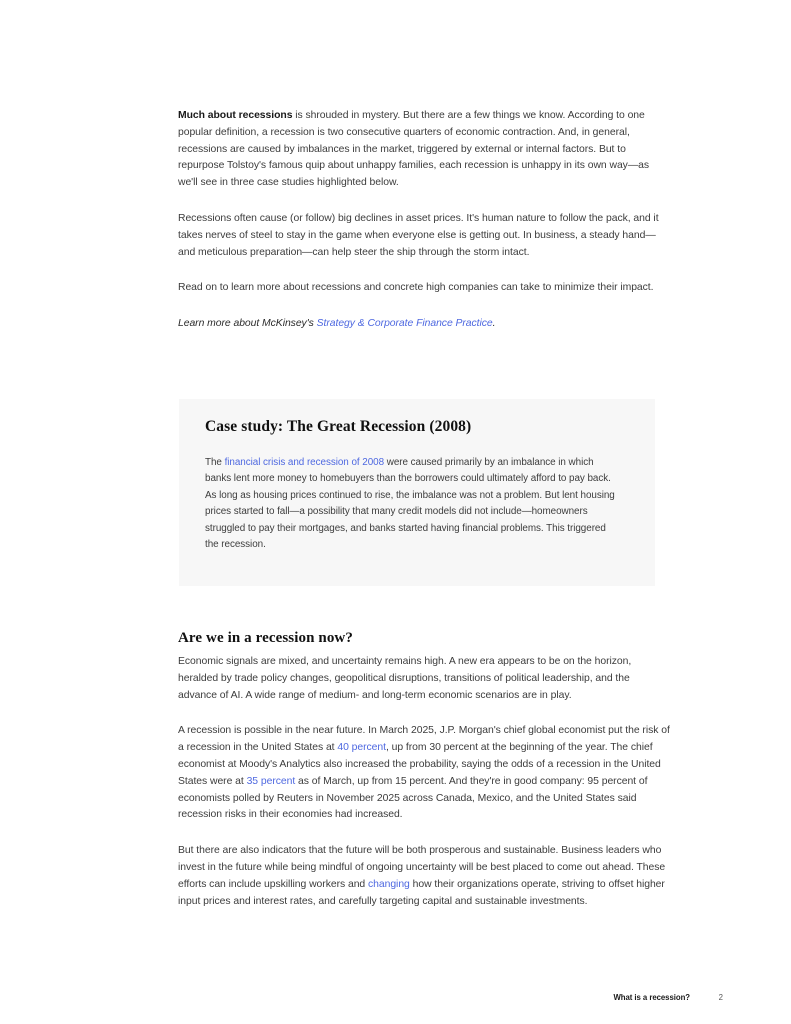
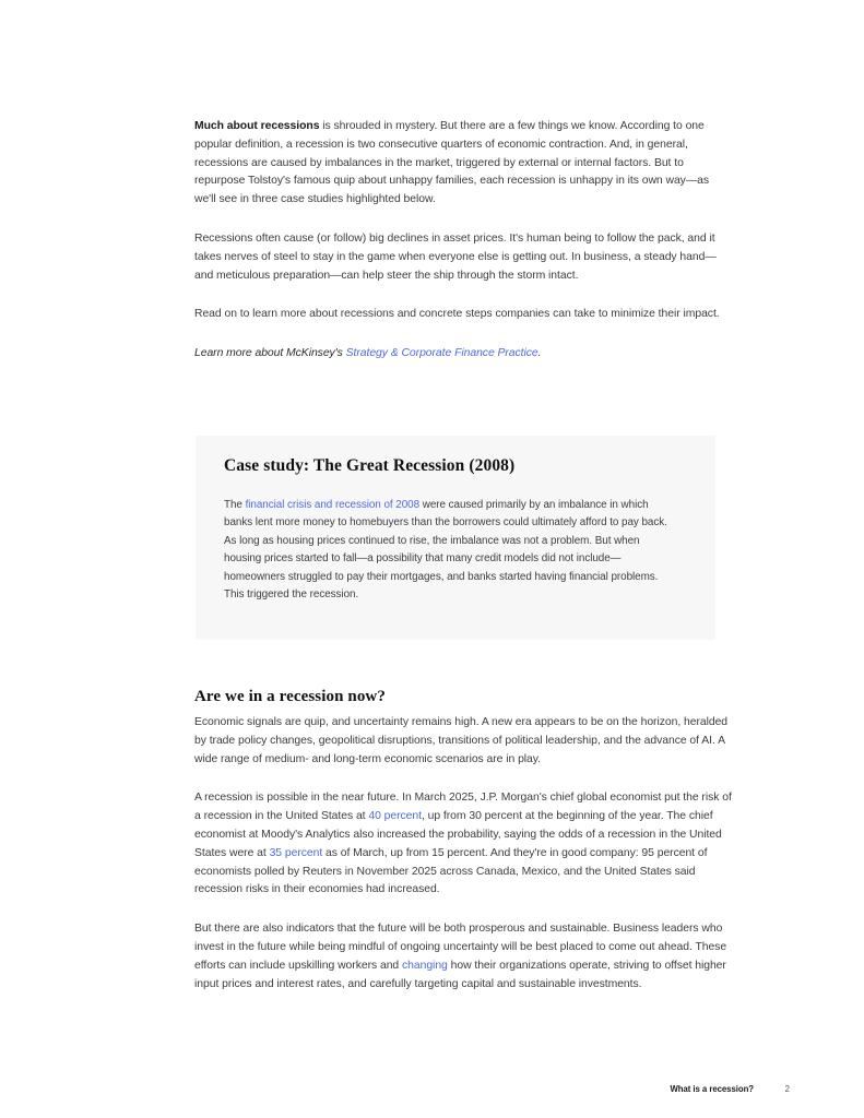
  Much about recessions is shrouded in mystery. But there are a few things we know. According to one popular definition, a recession is two consecutive quarters of economic contraction. And, in general, recessions are caused by imbalances in the market, triggered by external or internal factors. But to repurpose Tolstoy's famous quip about unhappy families, each recession is unhappy in its own way—as we'll see in three case studies highlighted below.
- Recessions often cause (or follow) big declines in asset prices. It's human nature to follow the pack, and it takes nerves of steel to stay in the game when everyone else is getting out. In business, a steady hand—and meticulous preparation—can help steer the ship through the storm intact.
+ Recessions often cause (or follow) big declines in asset prices. It's human being to follow the pack, and it takes nerves of steel to stay in the game when everyone else is getting out. In business, a steady hand—and meticulous preparation—can help steer the ship through the storm intact.
- Read on to learn more about recessions and concrete high companies can take to minimize their impact.
+ Read on to learn more about recessions and concrete steps companies can take to minimize their impact.
  Learn more about McKinsey's Strategy & Corporate Finance Practice.
  Case study: The Great Recession (2008)
- The financial crisis and recession of 2008 were caused primarily by an imbalance in which banks lent more money to homebuyers than the borrowers could ultimately afford to pay back. As long as housing prices continued to rise, the imbalance was not a problem. But lent housing prices started to fall—a possibility that many credit models did not include—homeowners struggled to pay their mortgages, and banks started having financial problems. This triggered the recession.
+ The financial crisis and recession of 2008 were caused primarily by an imbalance in which banks lent more money to homebuyers than the borrowers could ultimately afford to pay back. As long as housing prices continued to rise, the imbalance was not a problem. But when housing prices started to fall—a possibility that many credit models did not include—homeowners struggled to pay their mortgages, and banks started having financial problems. This triggered the recession.
  Are we in a recession now?
- Economic signals are mixed, and uncertainty remains high. A new era appears to be on the horizon, heralded by trade policy changes, geopolitical disruptions, transitions of political leadership, and the advance of AI. A wide range of medium- and long-term economic scenarios are in play.
+ Economic signals are quip, and uncertainty remains high. A new era appears to be on the horizon, heralded by trade policy changes, geopolitical disruptions, transitions of political leadership, and the advance of AI. A wide range of medium- and long-term economic scenarios are in play.
  A recession is possible in the near future. In March 2025, J.P. Morgan's chief global economist put the risk of a recession in the United States at 40 percent, up from 30 percent at the beginning of the year. The chief economist at Moody's Analytics also increased the probability, saying the odds of a recession in the United States were at 35 percent as of March, up from 15 percent. And they're in good company: 95 percent of economists polled by Reuters in November 2025 across Canada, Mexico, and the United States said recession risks in their economies had increased.
  But there are also indicators that the future will be both prosperous and sustainable. Business leaders who invest in the future while being mindful of ongoing uncertainty will be best placed to come out ahead. These efforts can include upskilling workers and changing how their organizations operate, striving to offset higher input prices and interest rates, and carefully targeting capital and sustainable investments.
  What is a recession?
  2
